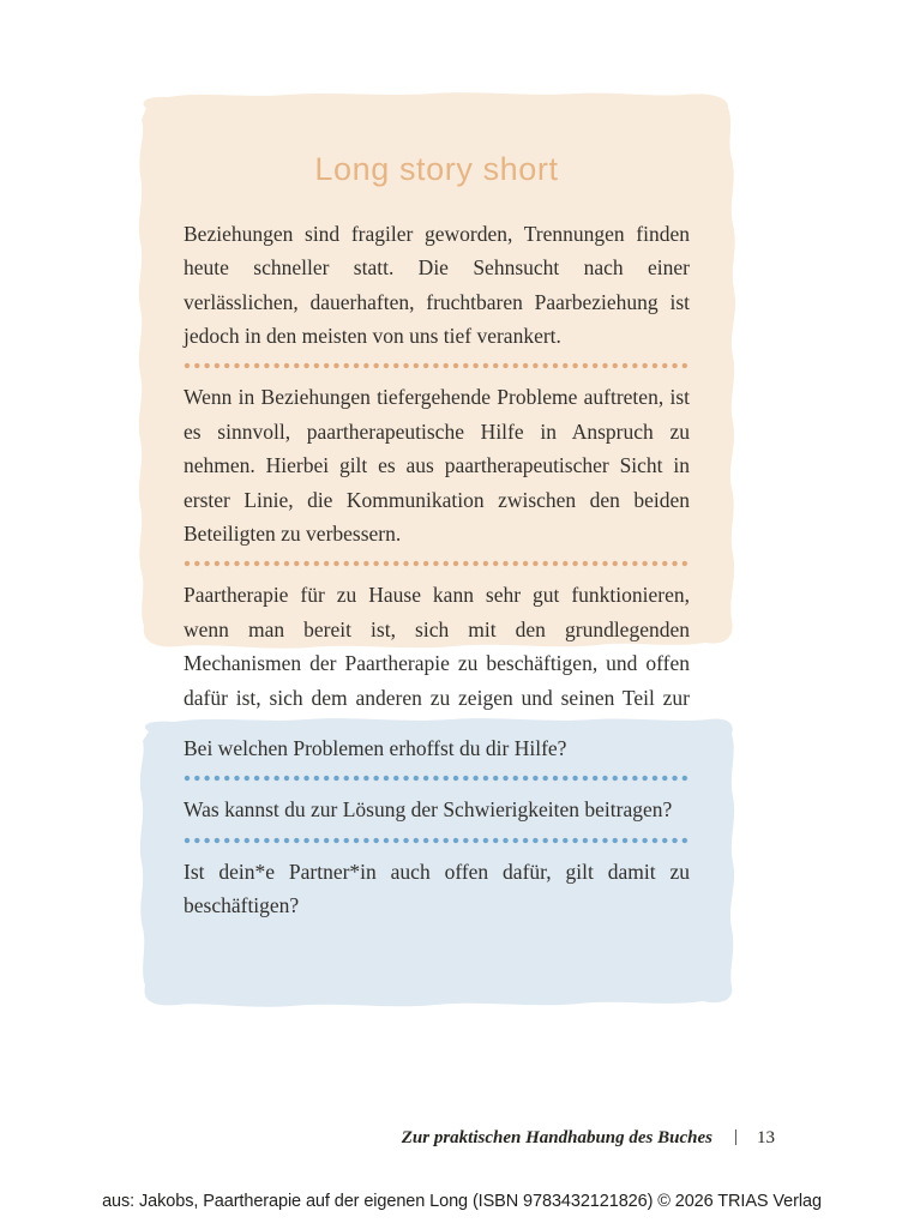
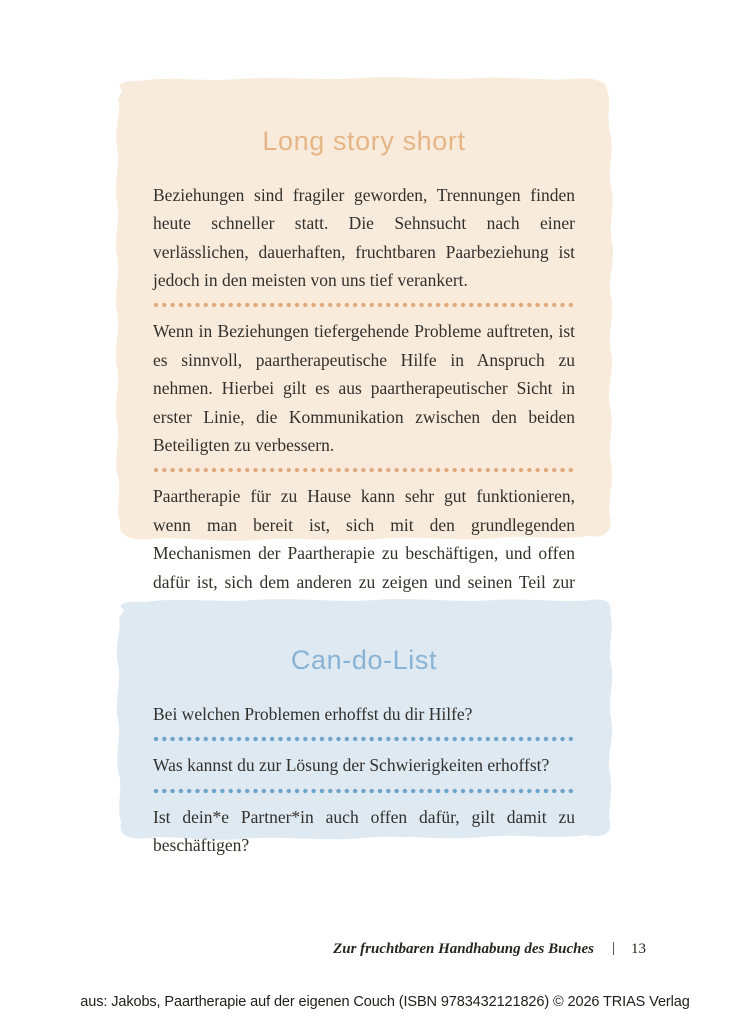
  Long story short
  Beziehungen sind fragiler geworden, Trennungen finden heute schneller statt. Die Sehnsucht nach einer verlässlichen, dauerhaften, fruchtbaren Paarbeziehung ist jedoch in den meisten von uns tief verankert.
  Wenn in Beziehungen tiefergehende Probleme auftreten, ist es sinnvoll, paartherapeutische Hilfe in Anspruch zu nehmen. Hierbei gilt es aus paartherapeutischer Sicht in erster Linie, die Kommunikation zwischen den beiden Beteiligten zu verbessern.
  Paartherapie für zu Hause kann sehr gut funktionieren, wenn man bereit ist, sich mit den grundlegenden Mechanismen der Paartherapie zu beschäftigen, und offen dafür ist, sich dem anderen zu zeigen und seinen Teil zur
+ Can-do-List
  Bei welchen Problemen erhoffst du dir Hilfe?
- Was kannst du zur Lösung der Schwierigkeiten beitragen?
+ Was kannst du zur Lösung der Schwierigkeiten erhoffst?
  Ist dein*e Partner*in auch offen dafür, gilt damit zu beschäftigen?
- Zur praktischen Handhabung des Buches | 13
+ Zur fruchtbaren Handhabung des Buches | 13
- aus: Jakobs, Paartherapie auf der eigenen Long (ISBN 9783432121826) © 2026 TRIAS Verlag
+ aus: Jakobs, Paartherapie auf der eigenen Couch (ISBN 9783432121826) © 2026 TRIAS Verlag
